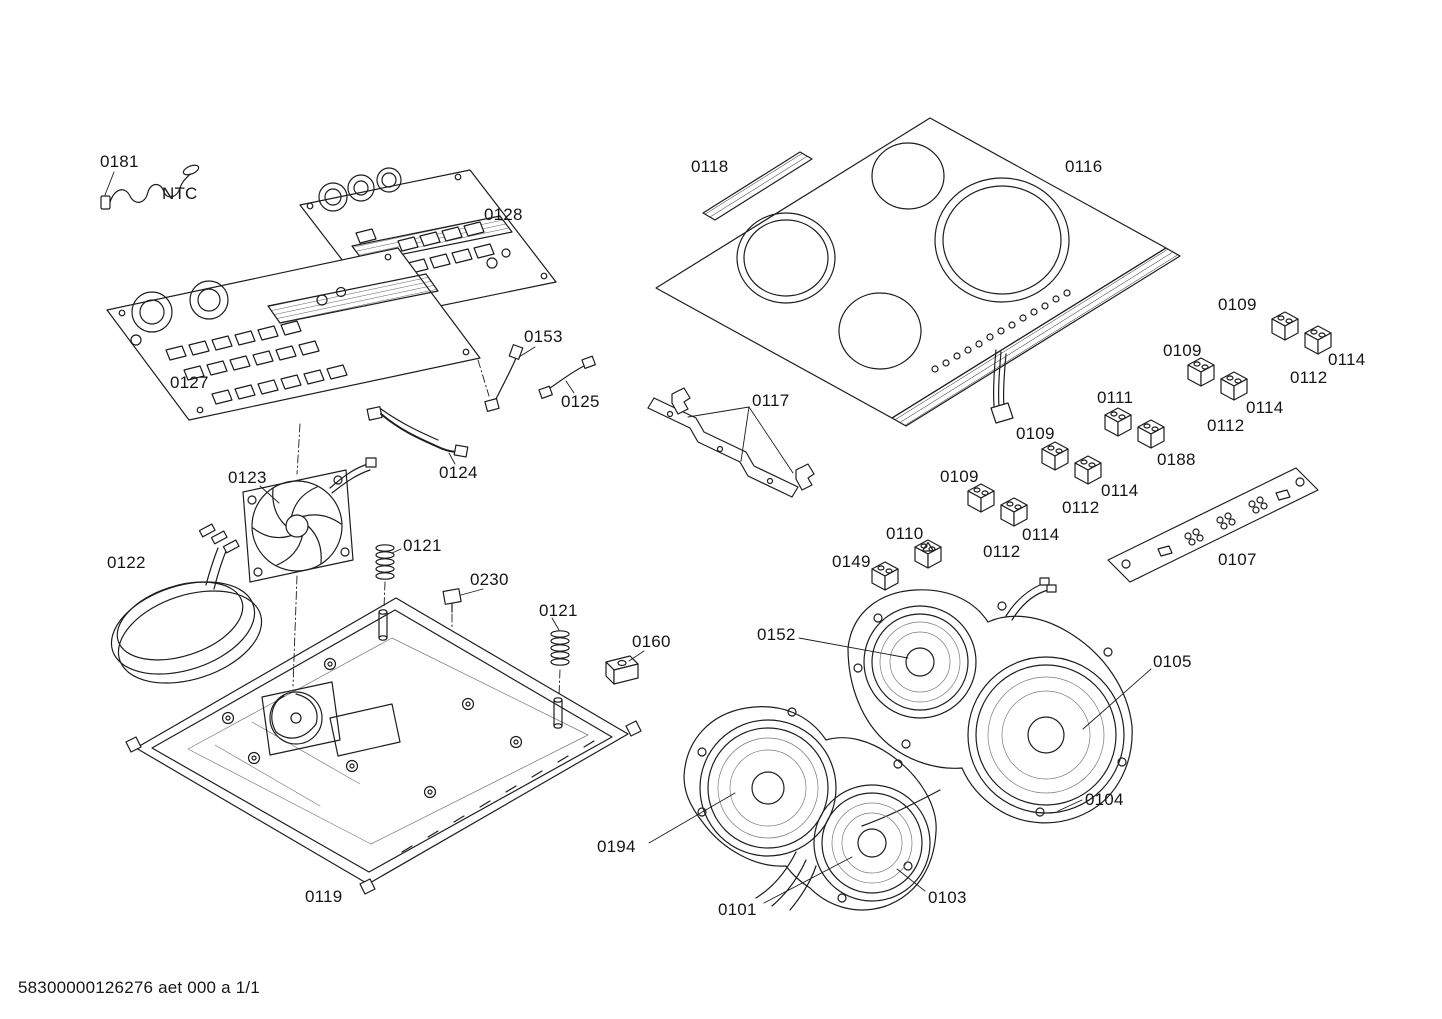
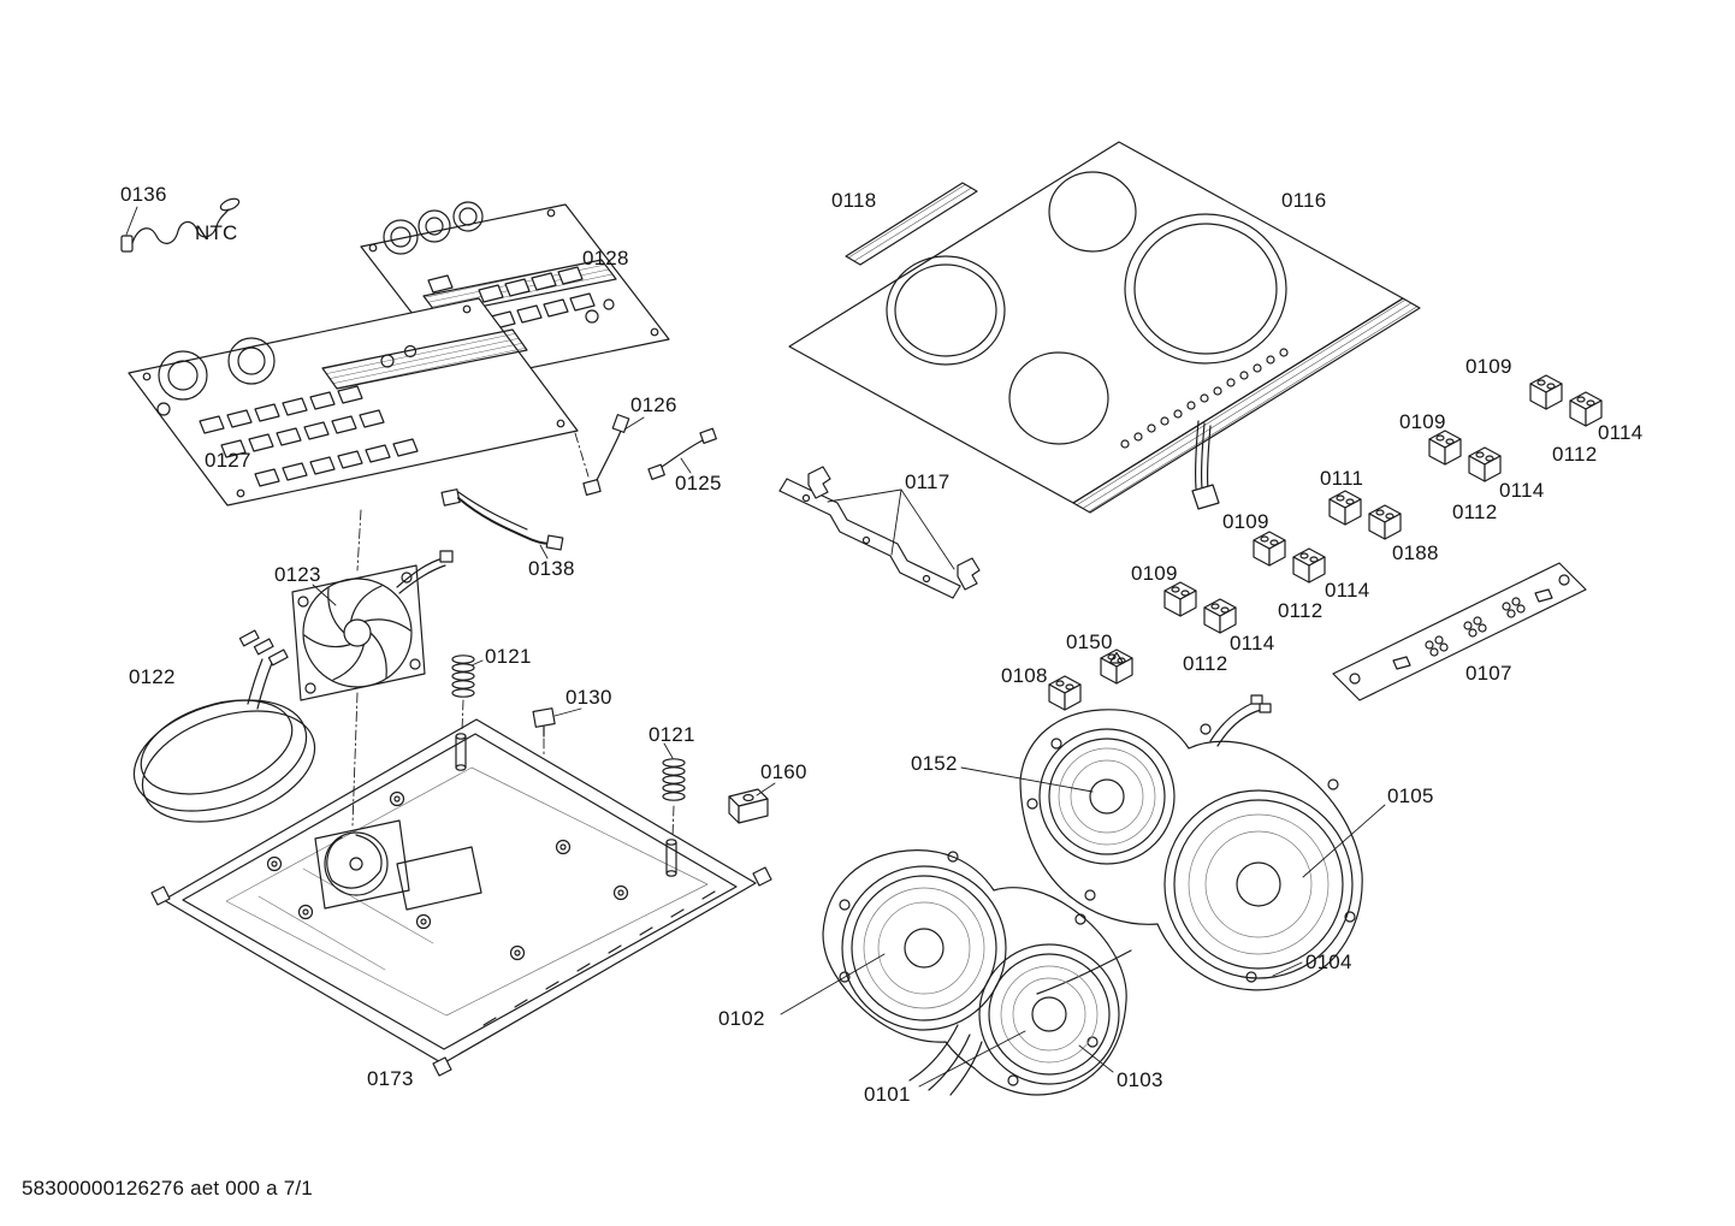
- 0181
+ 0136
  NTC
  0128
- 0153
+ 0126
  0127
  0125
- 0124
+ 0138
  0123
  0121
  0122
- 0230
+ 0130
  0121
  0160
- 0119
+ 0173
  0118
  0116
  0117
  0109
  0114
  0112
  0109
  0114
  0112
  0111
  0188
  0109
  0114
  0112
  0109
  0114
  0112
- 0110
+ 0150
- 0149
+ 0108
  0107
  0152
  0105
  0104
- 0194
+ 0102
  0103
  0101
- 58300000126276 aet 000 a 1/1
+ 58300000126276 aet 000 a 7/1
